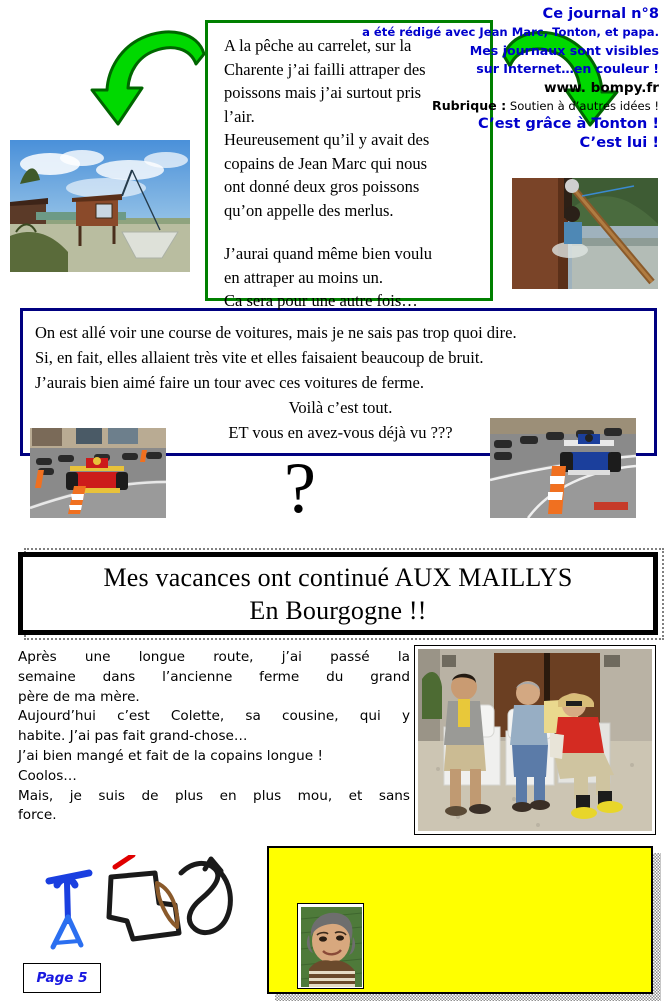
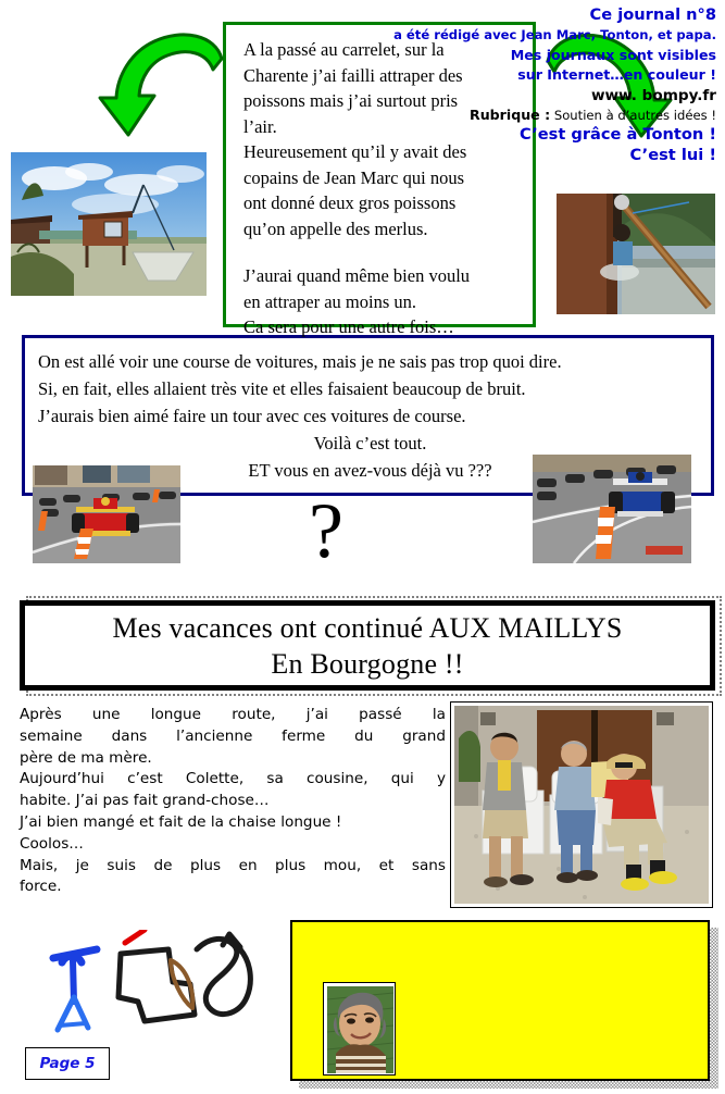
- A la pêche au carrelet, sur la
+ A la passé au carrelet, sur la
  Charente j’ai failli attraper des
  poissons mais j’ai surtout pris
  l’air.
  Heureusement qu’il y avait des
  copains de Jean Marc qui nous
  ont donné deux gros poissons
  qu’on appelle des merlus.
  J’aurai quand même bien voulu
  en attraper au moins un.
  Ca sera pour une autre fois…
  On est allé voir une course de voitures, mais je ne sais pas trop quoi dire.
  Si, en fait, elles allaient très vite et elles faisaient beaucoup de bruit.
- J’aurais bien aimé faire un tour avec ces voitures de ferme.
+ J’aurais bien aimé faire un tour avec ces voitures de course.
  Voilà c’est tout.
  ET vous en avez-vous déjà vu ???
  ?
  Mes vacances ont continué AUX MAILLYS
  En Bourgogne !!
  Après une longue route, j’ai passé la
  semaine dans l’ancienne ferme du grand
  père de ma mère.
  Aujourd’hui c’est Colette, sa cousine, qui y
  habite. J’ai pas fait grand-chose…
- J’ai bien mangé et fait de la copains longue !
+ J’ai bien mangé et fait de la chaise longue !
  Coolos…
  Mais, je suis de plus en plus mou, et sans
  force.
  Ce journal n°8
  a été rédigé avec Jean Marc, Tonton, et papa.
  Mes journaux sont visibles
  sur Internet…en couleur !
  www. bompy.fr
  Rubrique : Soutien à d’autres idées !
  C’est grâce à Tonton !
  C’est lui !
  Page 5
